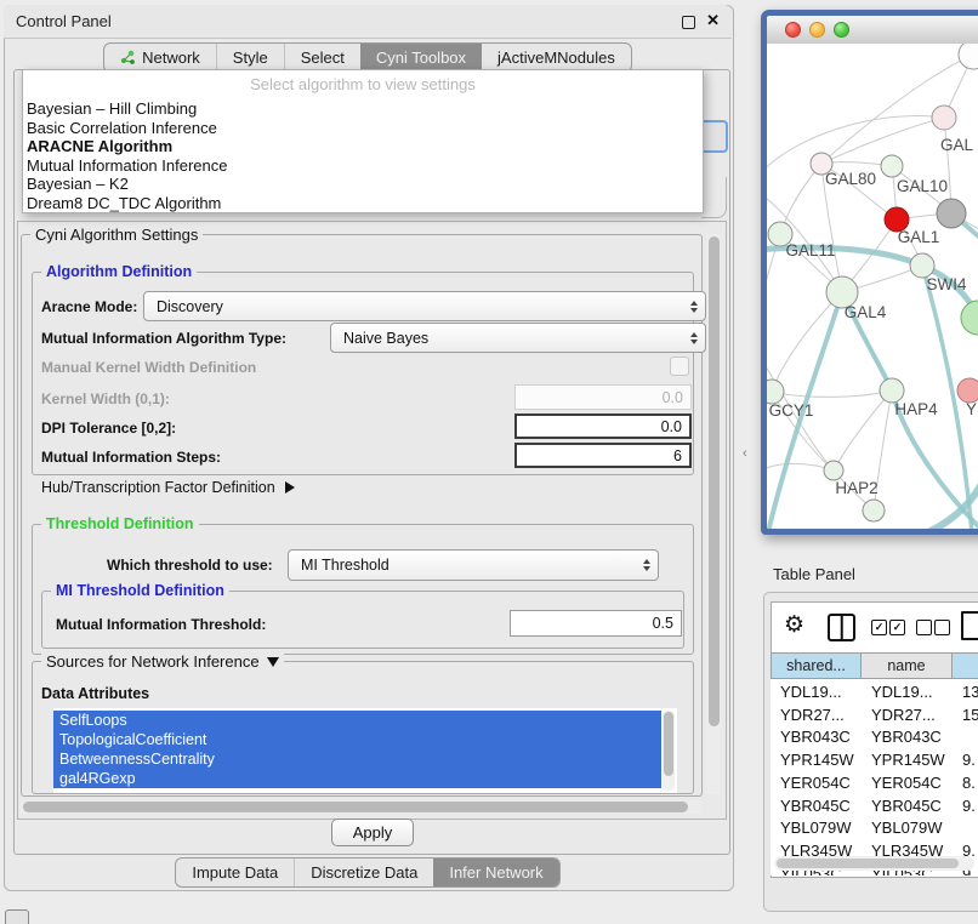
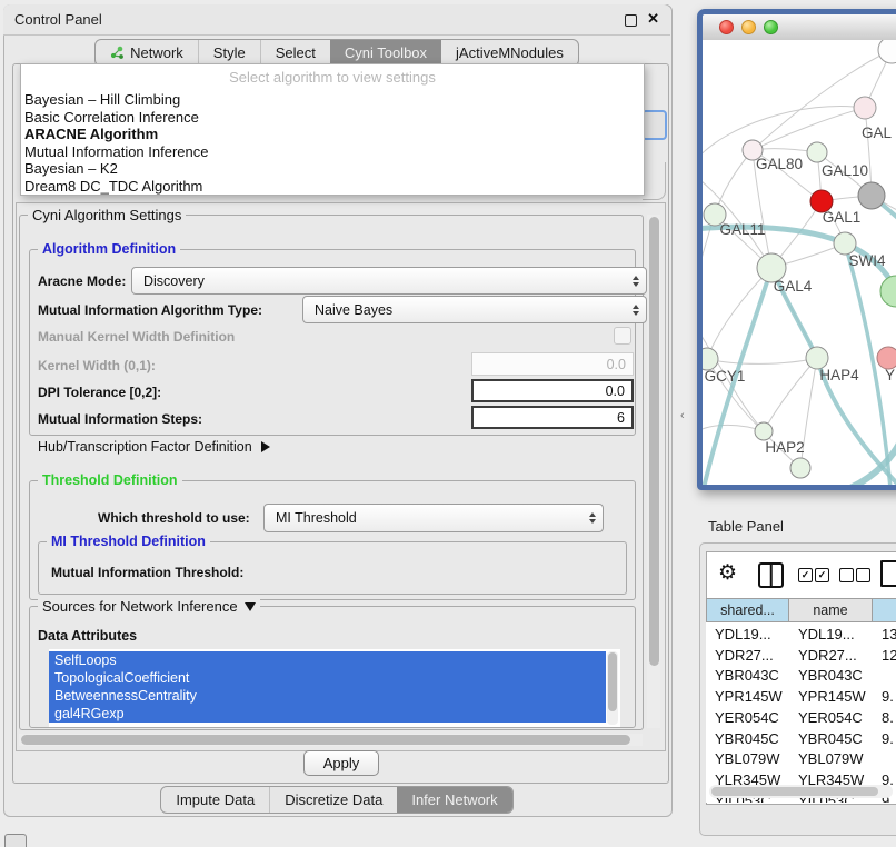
  Control Panel
  ✕
  Network
  Style
  Select
  Cyni Toolbox
  jActiveMNodules
  Cyni Algorithm Settings
  Algorithm Definition
  Aracne Mode:
  Discovery
  Mutual Information Algorithm Type:
  Naive Bayes
  Manual Kernel Width Definition
  Kernel Width (0,1):
  0.0
  DPI Tolerance [0,2]:
  0.0
  Mutual Information Steps:
  6
  Hub/Transcription Factor Definition
  Threshold Definition
  Which threshold to use:
  MI Threshold
  MI Threshold Definition
  Mutual Information Threshold:
- 0.5
  Sources for Network Inference
  Data Attributes
  SelfLoops
  TopologicalCoefficient
  BetweennessCentrality
  gal4RGexp
  Apply
  Impute Data
  Discretize Data
  Infer Network
  Select algorithm to view settings
  Bayesian – Hill Climbing
  Basic Correlation Inference
  ARACNE Algorithm
  Mutual Information Inference
  Bayesian – K2
  Dream8 DC_TDC Algorithm
  ‹
  GAL
  GAL80
  GAL10
  GAL1
  GAL11
  SWI4
  GAL4
  GCY1
  HAP4
  Y
  HAP2
  Table Panel
  ⚙
  ✓
  ✓
  shared...
  name
  YDL19...
  YDL19...
  13
  YDR27...
  YDR27...
- 15
+ 12
  YBR043C
  YBR043C
  YPR145W
  YPR145W
  9.
  YER054C
  YER054C
  8.
  YBR045C
  YBR045C
  9.
  YBL079W
  YBL079W
  YLR345W
  YLR345W
  9.
  YIL053C
  YIL053C
  9
